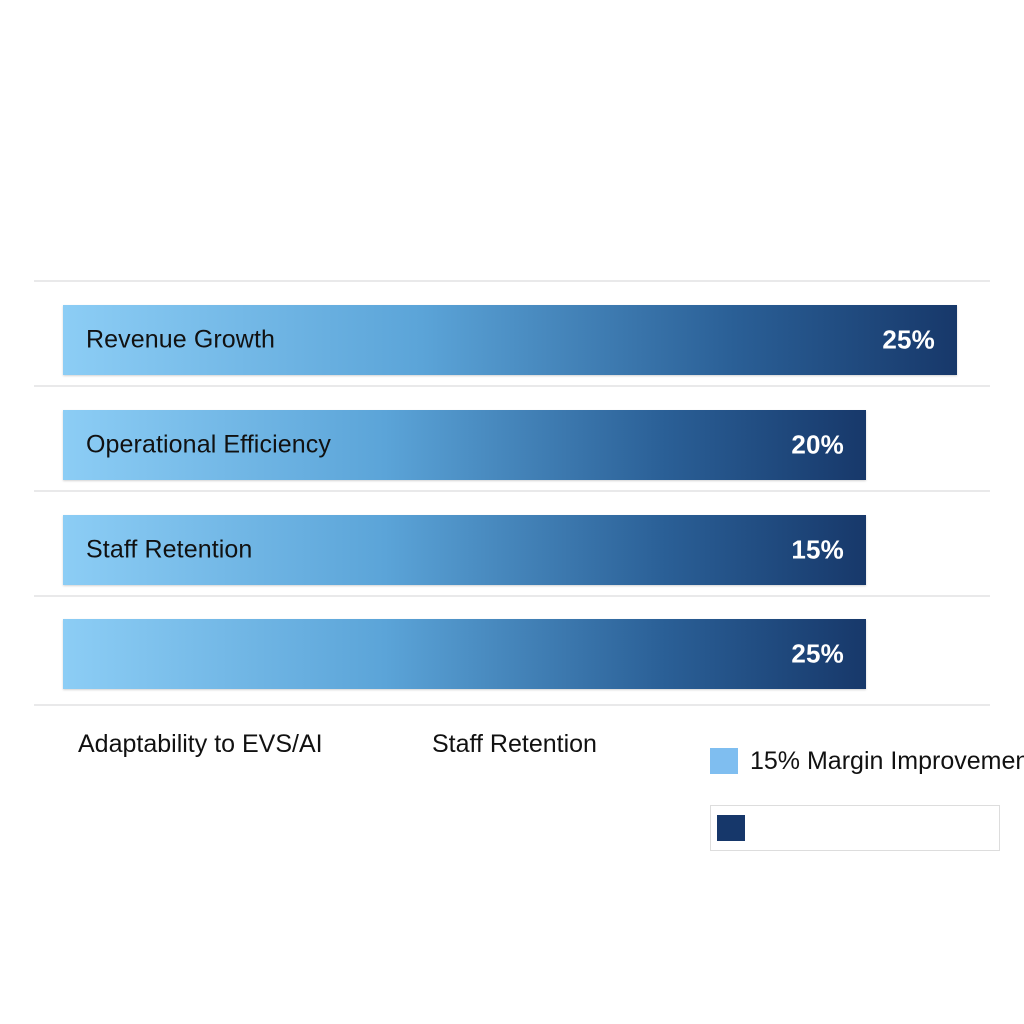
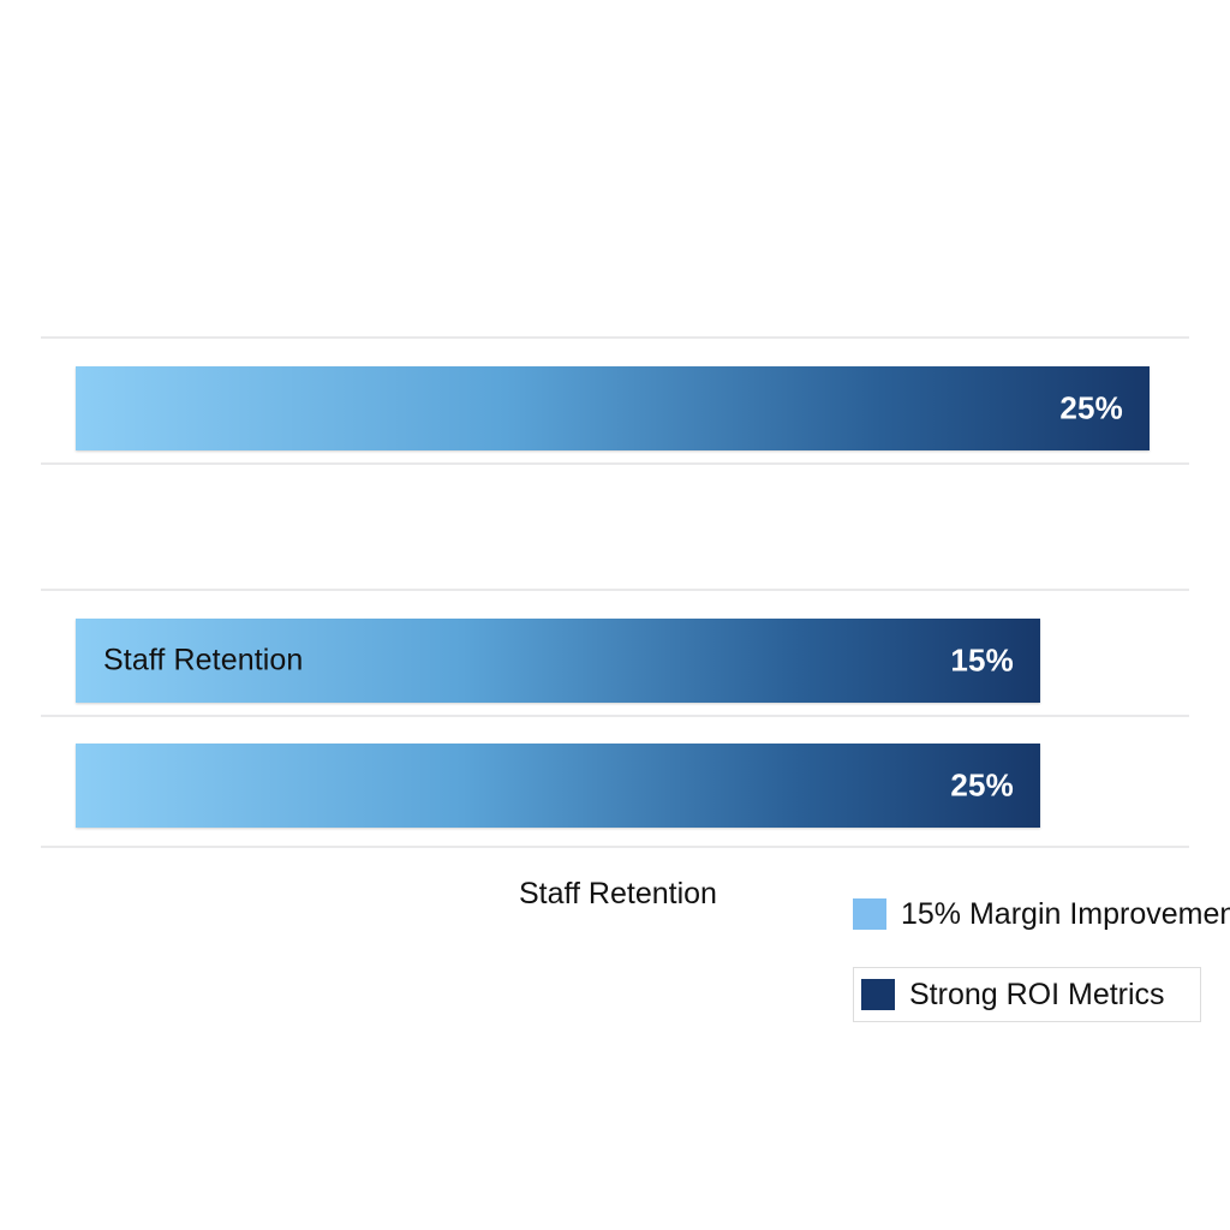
- Revenue Growth
  25%
- Operational Efficiency
- 20%
  Staff Retention
  15%
  25%
- Adaptability to EVS/AI
  Staff Retention
  15% Margin Improvemen
+ Strong ROI Metrics
